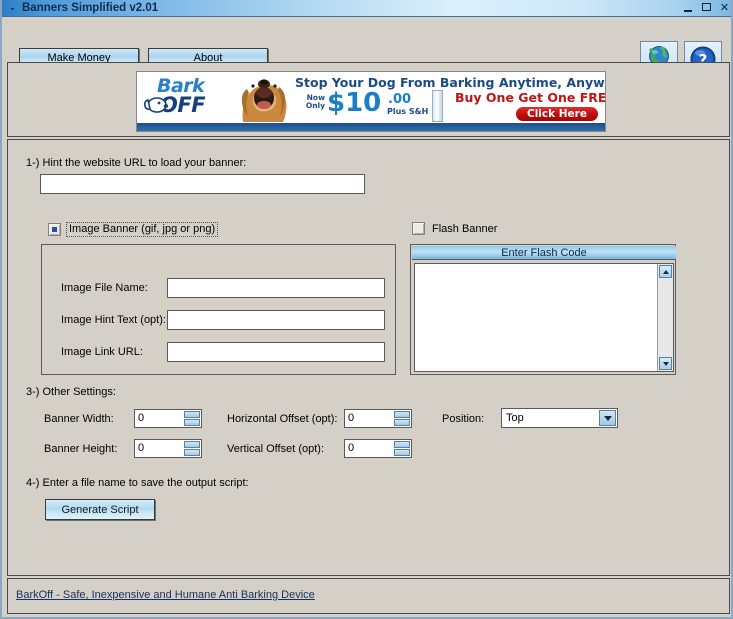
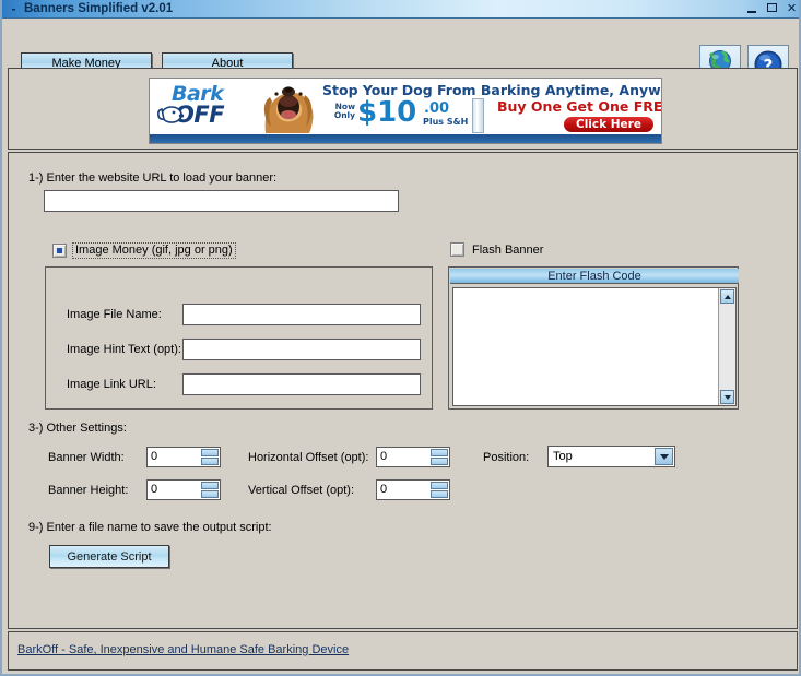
  -
  Banners Simplified v2.01
  ✕
  Make Money
  About
  ?
  Bark
  OFF
  Stop Your Dog From Barking Anytime, Anyw
  Now
  Only
  $10
  .00
  Plus S&H
  Buy One Get One FRE
  Click Here
- 1-) Hint the website URL to load your banner:
+ 1-) Enter the website URL to load your banner:
- Image Banner (gif, jpg or png)
+ Image Money (gif, jpg or png)
  Flash Banner
  Image File Name:
  Image Hint Text (opt):
  Image Link URL:
  Enter Flash Code
  3-) Other Settings:
  Banner Width:
  0
  Banner Height:
  0
  Horizontal Offset (opt):
  0
  Vertical Offset (opt):
  0
  Position:
  Top
- 4-) Enter a file name to save the output script:
+ 9-) Enter a file name to save the output script:
  Generate Script
- BarkOff - Safe, Inexpensive and Humane Anti Barking Device
+ BarkOff - Safe, Inexpensive and Humane Safe Barking Device
